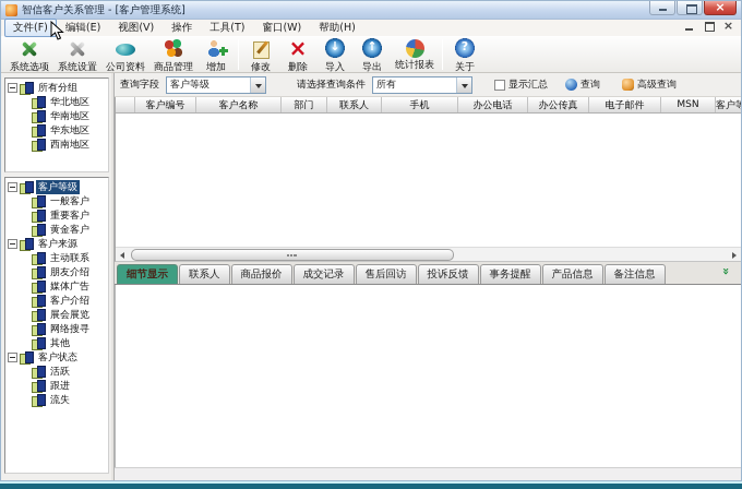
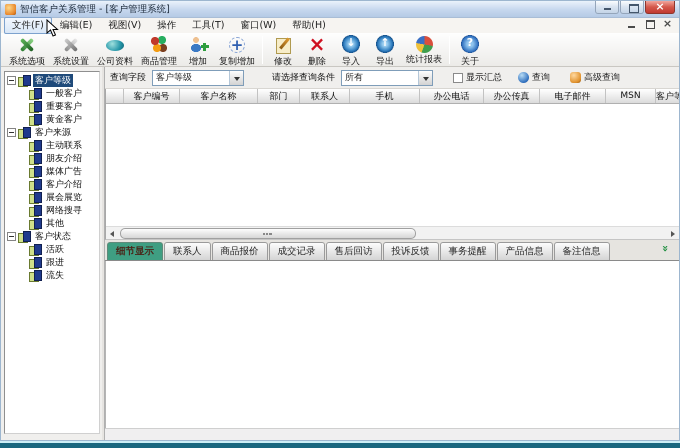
  智信客户关系管理 - [客户管理系统]
  文件(F)
  编辑(E)
  视图(V)
  操作
  工具(T)
  窗口(W)
  帮助(H)
  系统选项
  系统设置
  公司资料
  商品管理
  增加
+ 复制增加
  修改
  删除
  导入
  导出
  统计报表
  关于
- 所有分组
- 华北地区
- 华南地区
- 华东地区
- 西南地区
  客户等级
  一般客户
  重要客户
  黄金客户
  客户来源
  主动联系
  朋友介绍
  媒体广告
  客户介绍
  展会展览
  网络搜寻
  其他
  客户状态
  活跃
  跟进
  流失
  查询字段
  客户等级
  请选择查询条件
  所有
  显示汇总
  查询
  高级查询
  客户编号
  客户名称
  部门
  联系人
  手机
  办公电话
  办公传真
  电子邮件
  MSN
  客户等
  细节显示
  联系人
  商品报价
  成交记录
  售后回访
  投诉反馈
  事务提醒
  产品信息
  备注信息
